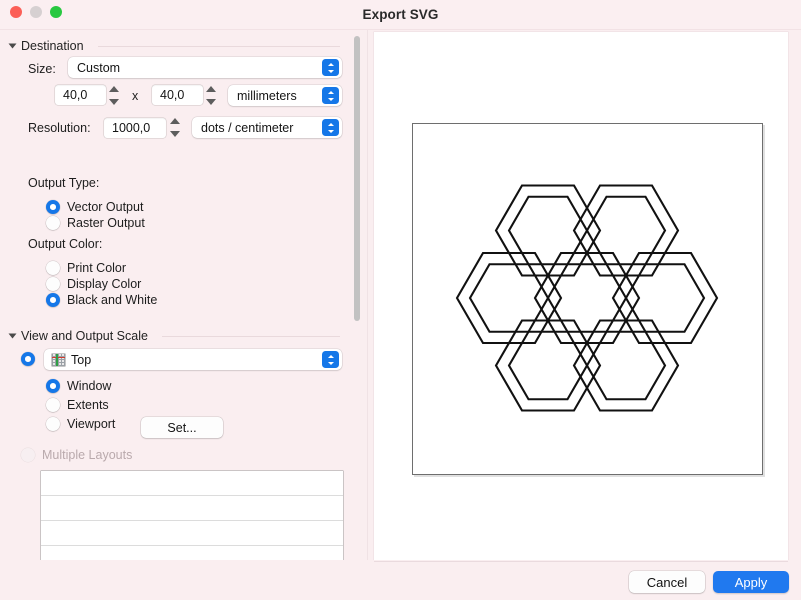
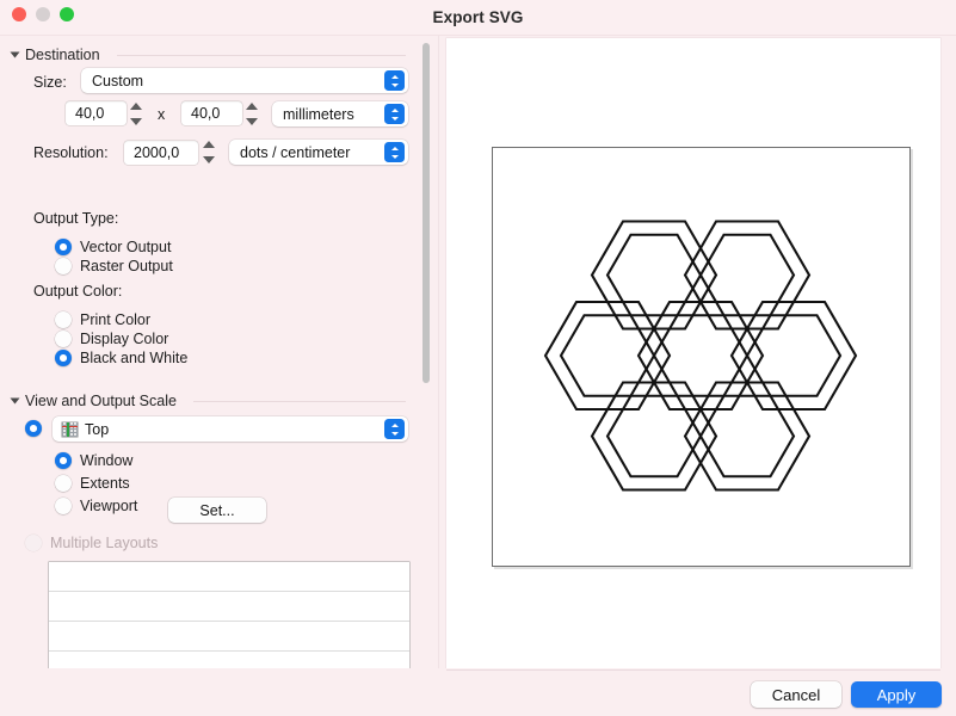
  Export SVG
  Destination
  Size:
  Custom
  40,0
  x
  40,0
  millimeters
  Resolution:
- 1000,0
+ 2000,0
  dots / centimeter
  Output Type:
  Vector Output
  Raster Output
  Output Color:
  Print Color
  Display Color
  Black and White
  View and Output Scale
  Top
  Window
  Extents
  Viewport
  Set...
  Multiple Layouts
  Cancel
  Apply
